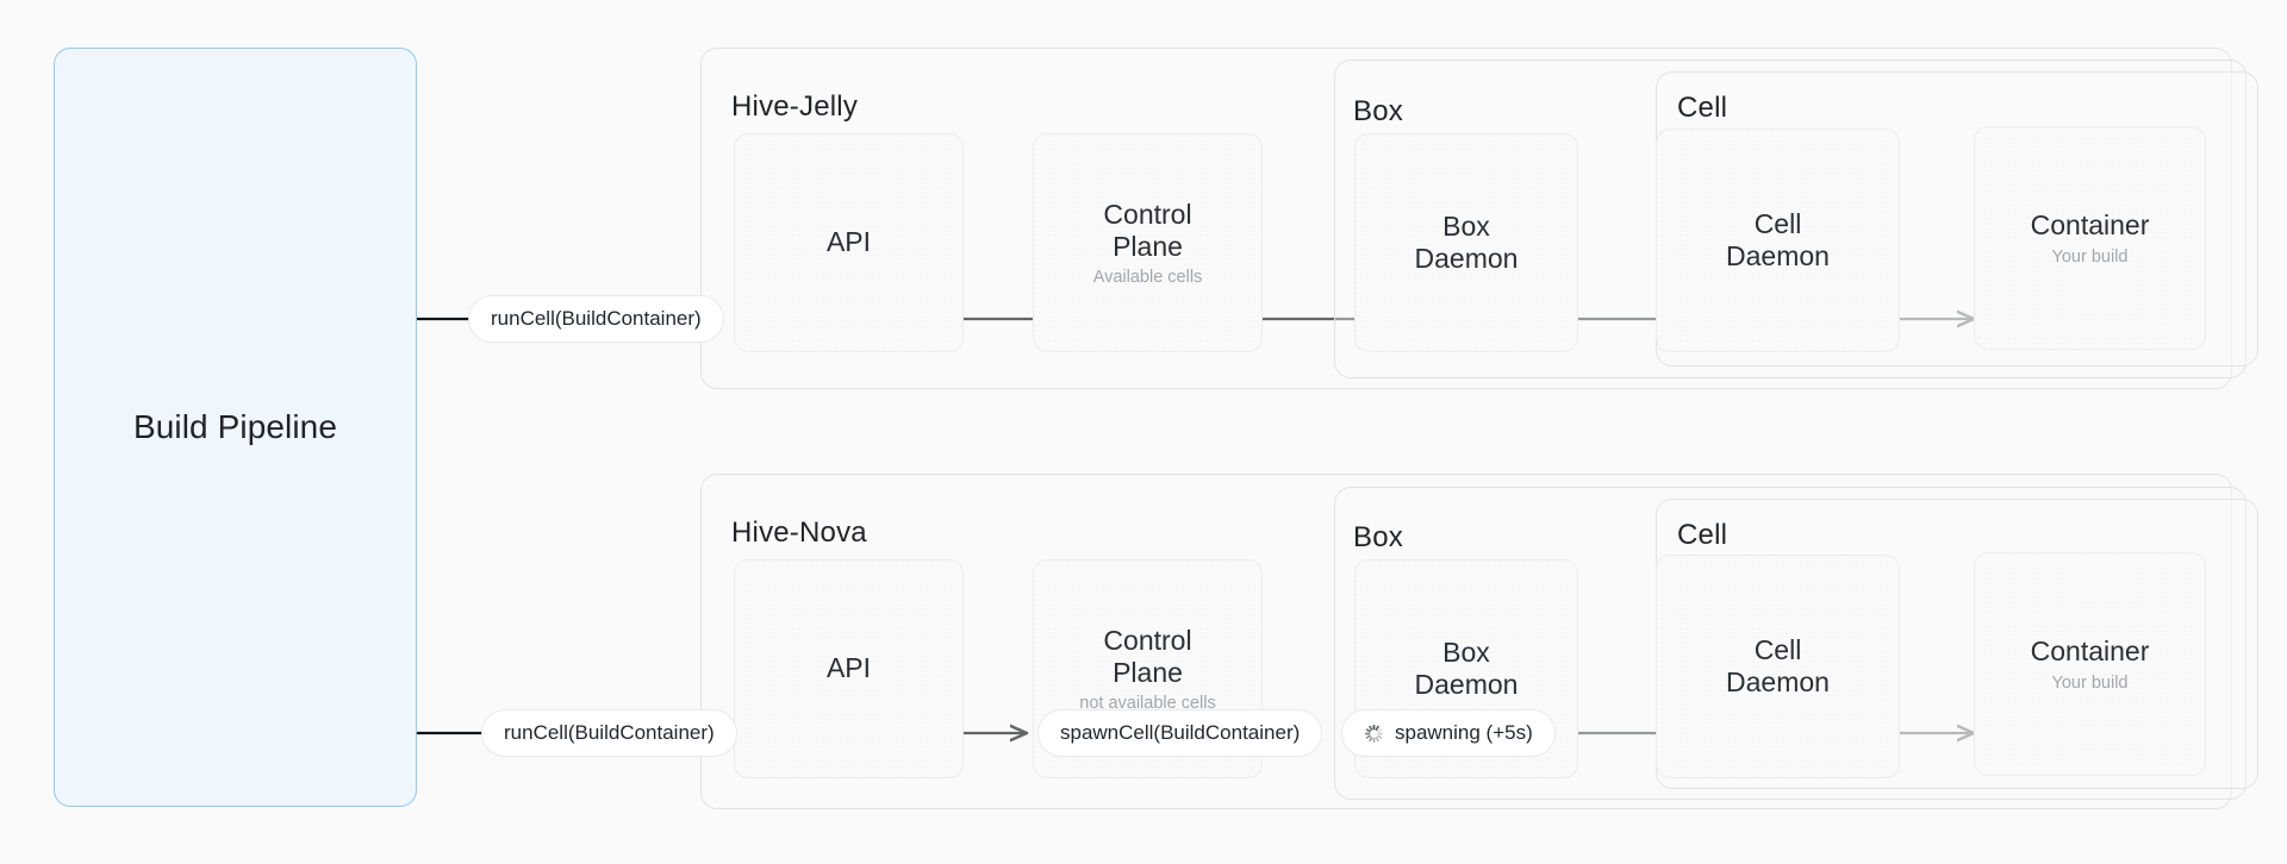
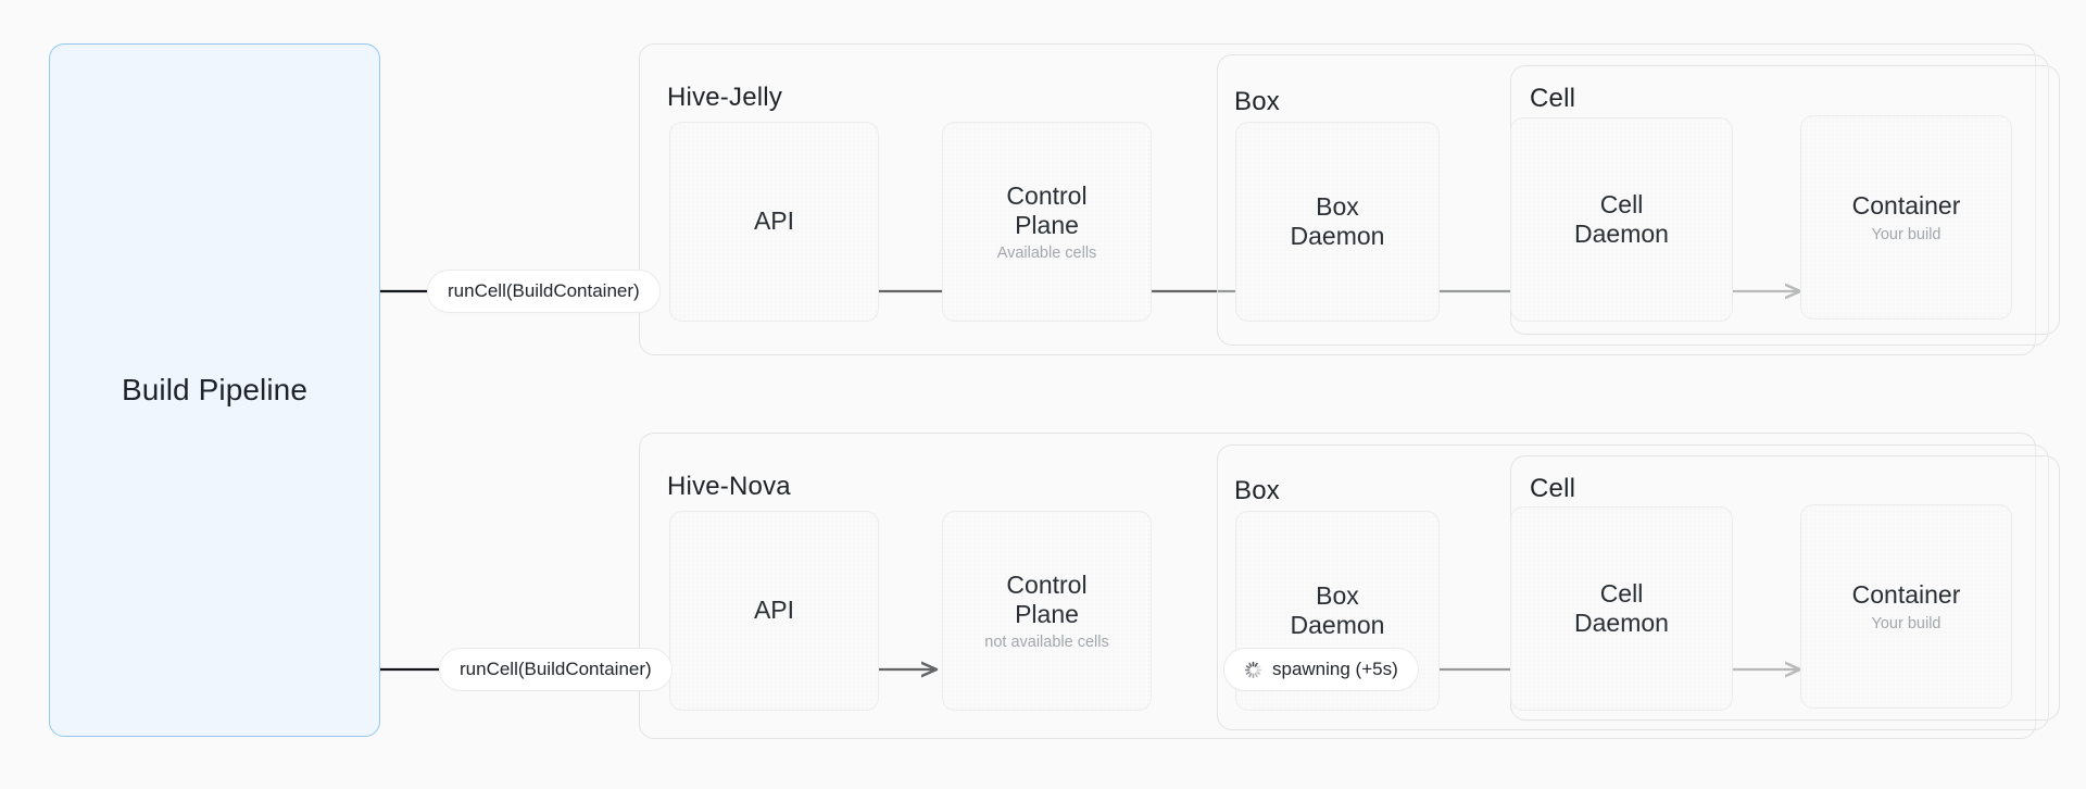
  Build Pipeline
  Hive-Jelly
  Box
  Cell
  API
  Control
  Plane
  Available cells
  Box
  Daemon
  Cell
  Daemon
  Container
  Your build
  runCell(BuildContainer)
  Hive-Nova
  Box
  Cell
  API
  Control
  Plane
  not available cells
  Box
  Daemon
  Cell
  Daemon
  Container
  Your build
  runCell(BuildContainer)
- spawnCell(BuildContainer)
  spawning (+5s)
